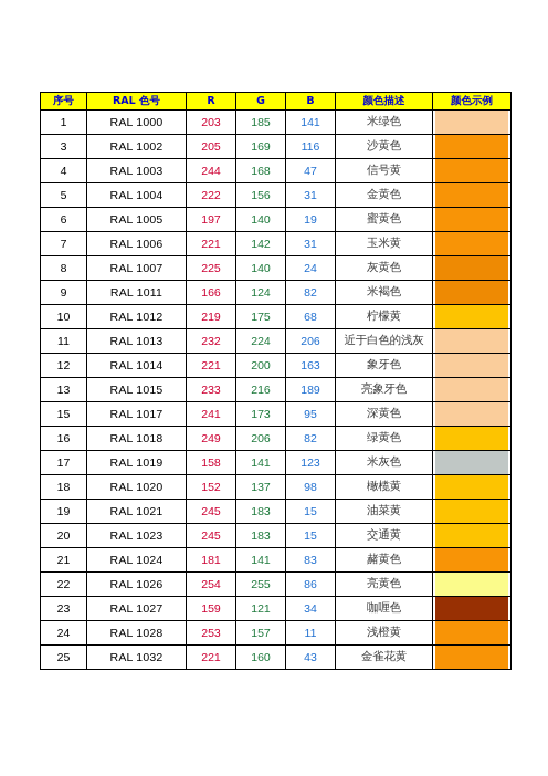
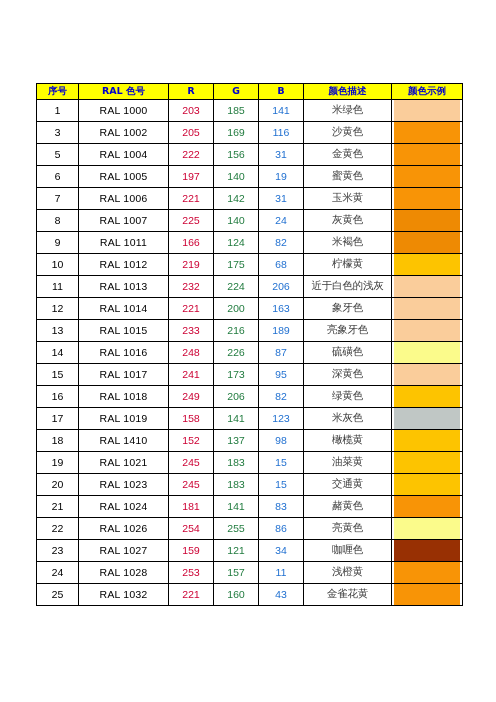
  序号	RAL 色号	R	G	B	颜色描述	颜色示例
  1	RAL 1000	203	185	141	米绿色
  3	RAL 1002	205	169	116	沙黄色
- 4	RAL 1003	244	168	47	信号黄
  5	RAL 1004	222	156	31	金黄色
  6	RAL 1005	197	140	19	蜜黄色
  7	RAL 1006	221	142	31	玉米黄
  8	RAL 1007	225	140	24	灰黄色
  9	RAL 1011	166	124	82	米褐色
  10	RAL 1012	219	175	68	柠檬黄
  11	RAL 1013	232	224	206	近于白色的浅灰
  12	RAL 1014	221	200	163	象牙色
  13	RAL 1015	233	216	189	亮象牙色
+ 14	RAL 1016	248	226	87	硫磺色
  15	RAL 1017	241	173	95	深黄色
  16	RAL 1018	249	206	82	绿黄色
  17	RAL 1019	158	141	123	米灰色
- 18	RAL 1020	152	137	98	橄榄黄
+ 18	RAL 1410	152	137	98	橄榄黄
  19	RAL 1021	245	183	15	油菜黄
  20	RAL 1023	245	183	15	交通黄
  21	RAL 1024	181	141	83	赭黄色
  22	RAL 1026	254	255	86	亮黄色
  23	RAL 1027	159	121	34	咖喱色
  24	RAL 1028	253	157	11	浅橙黄
  25	RAL 1032	221	160	43	金雀花黄
